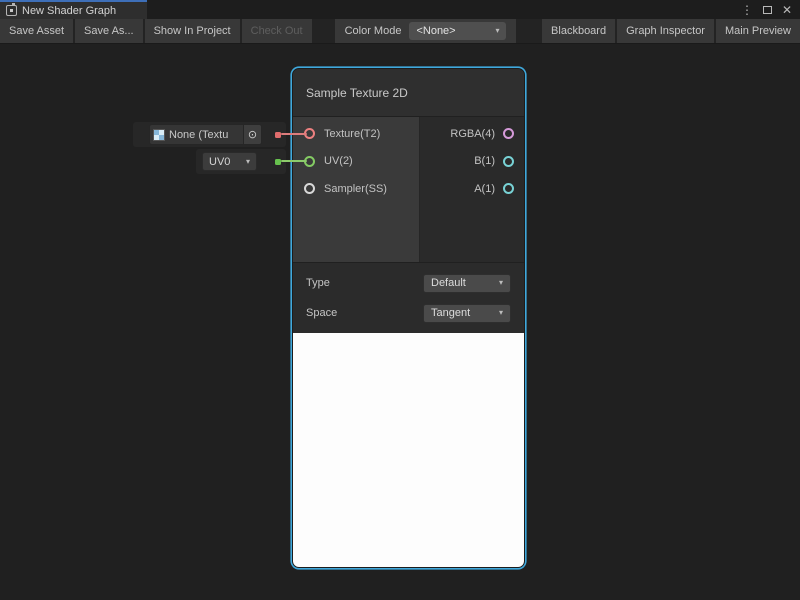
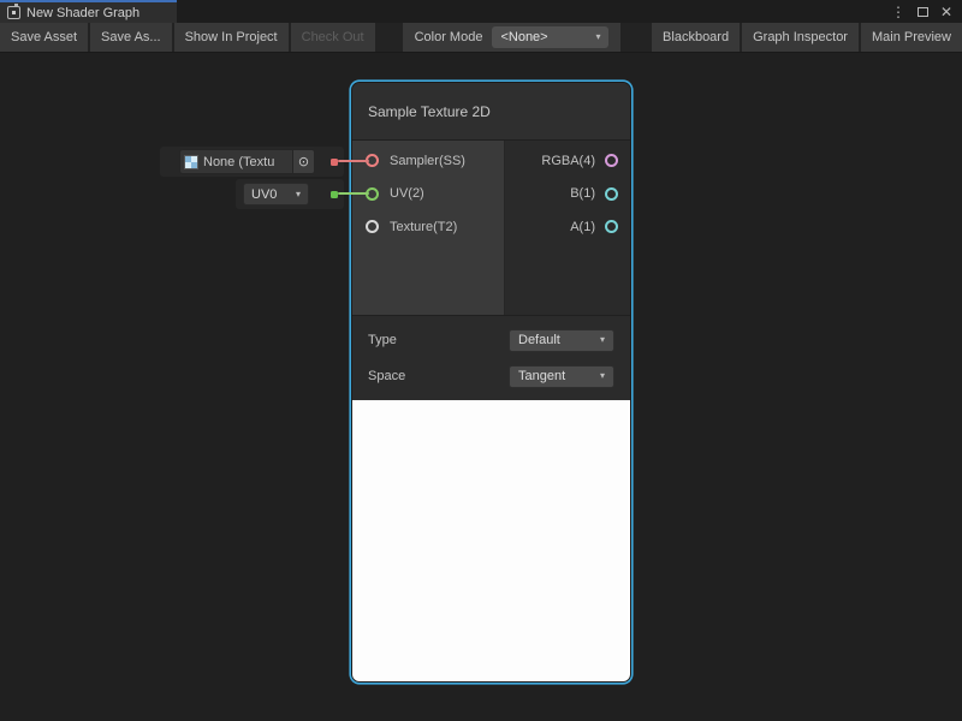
  New Shader Graph
  ⋮
  ✕
  Save Asset
  Save As...
  Show In Project
  Check Out
  Color Mode
  <None>
  ▾
  Blackboard
  Graph Inspector
  Main Preview
  None (Textu
  ⊙
  UV0
  ▾
  Sample Texture 2D
- Texture(T2)
+ Sampler(SS)
  UV(2)
- Sampler(SS)
+ Texture(T2)
  RGBA(4)
  B(1)
  A(1)
  Type
  Default
  ▾
  Space
  Tangent
  ▾
